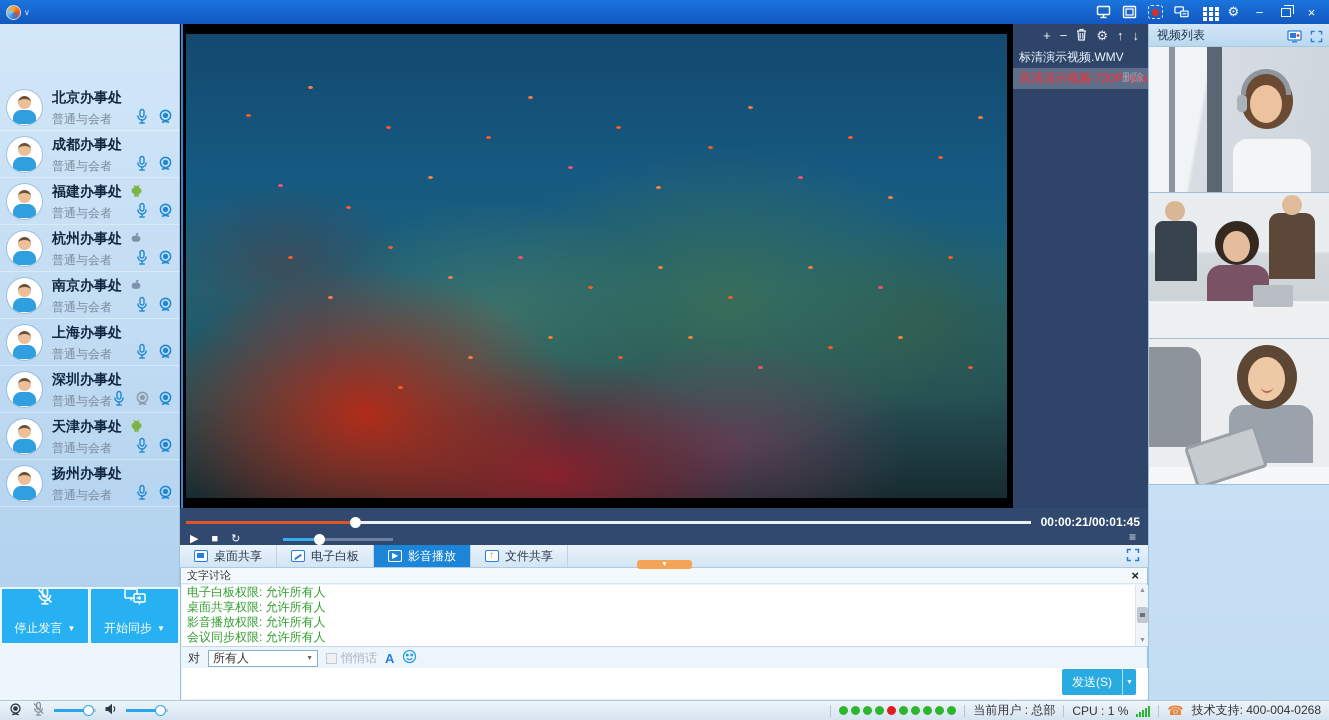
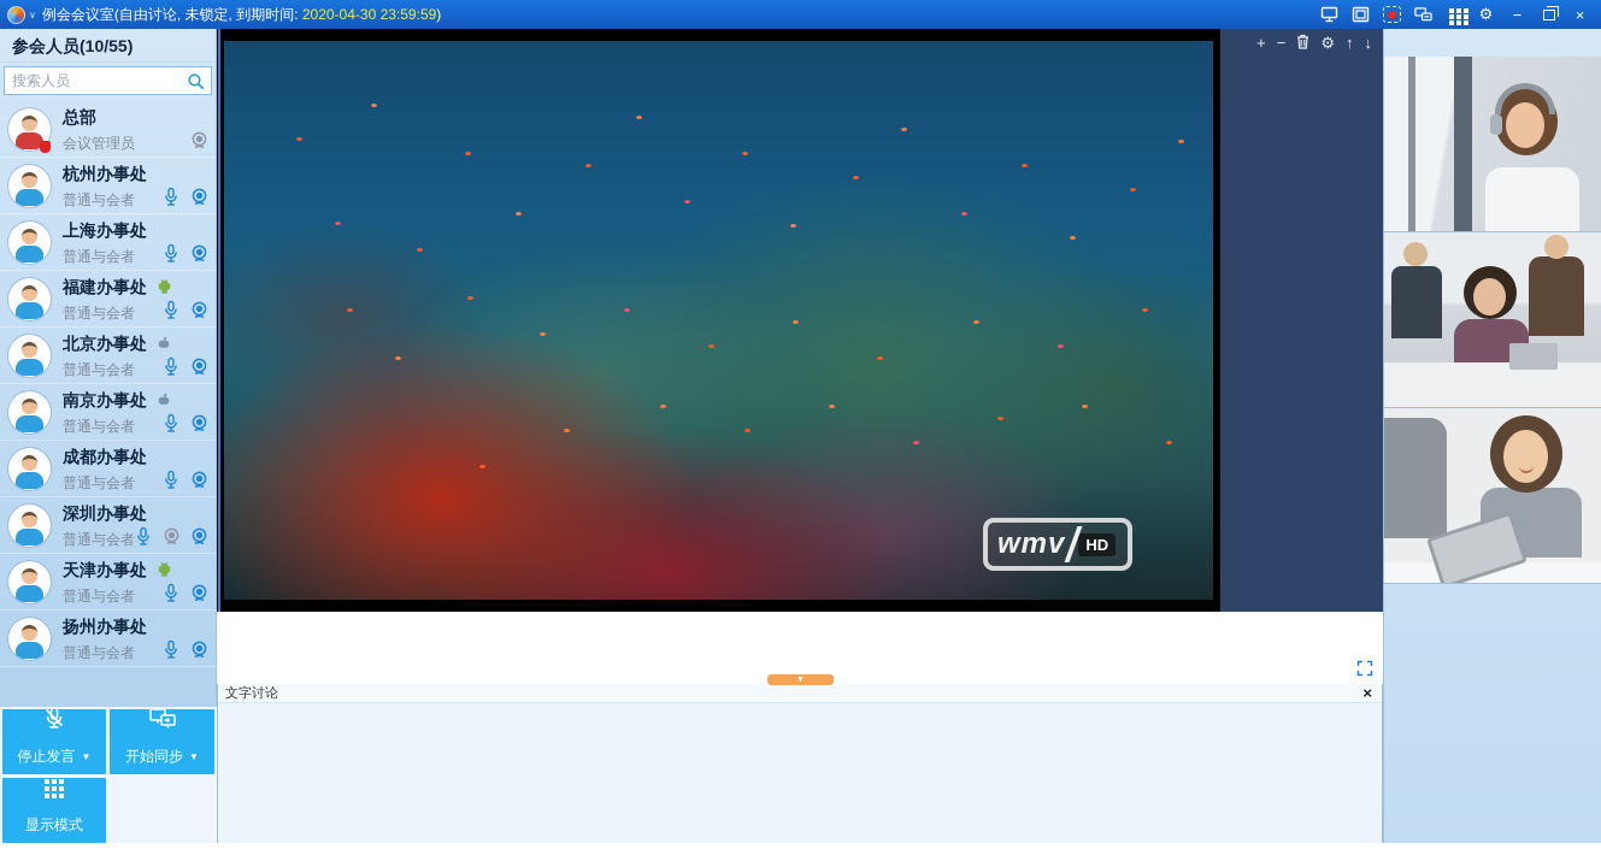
  ∨
+ 例会会议室(自由讨论, 未锁定, 到期时间: 2020-04-30 23:59:59)
  ⚙
  −
  ×
+ 参会人员(10/55)
+ 搜索人员
+ 总部
+ 会议管理员
- 北京办事处
+ 杭州办事处
  普通与会者
- 成都办事处
+ 上海办事处
  普通与会者
  福建办事处
  普通与会者
- 杭州办事处
+ 北京办事处
  普通与会者
  南京办事处
  普通与会者
- 上海办事处
+ 成都办事处
  普通与会者
  深圳办事处
  普通与会者
  天津办事处
  普通与会者
  扬州办事处
  普通与会者
  停止发言
  ▼
  开始同步
  ▼
+ 显示模式
+ wmv
+ HD
  +
  −
  ⚙
  ↑
  ↓
- 标清演示视频.WMV
- 高清演示视频-720P.wmv
- 删除
- 00:00:21/00:01:45
- ≡
- ▶
- ■
- ↻
- 桌面共享
- 电子白板
- 影音播放
- 文件共享
  文字讨论
  ×
- 电子白板权限: 允许所有人
- 桌面共享权限: 允许所有人
- 影音播放权限: 允许所有人
- 会议同步权限: 允许所有人
- 对
- 所有人
- 悄悄话
- A
- 发送(S)
- 视频列表
- 当前用户 : 总部
- CPU : 1 %
- ☎
- 技术支持: 400-004-0268
